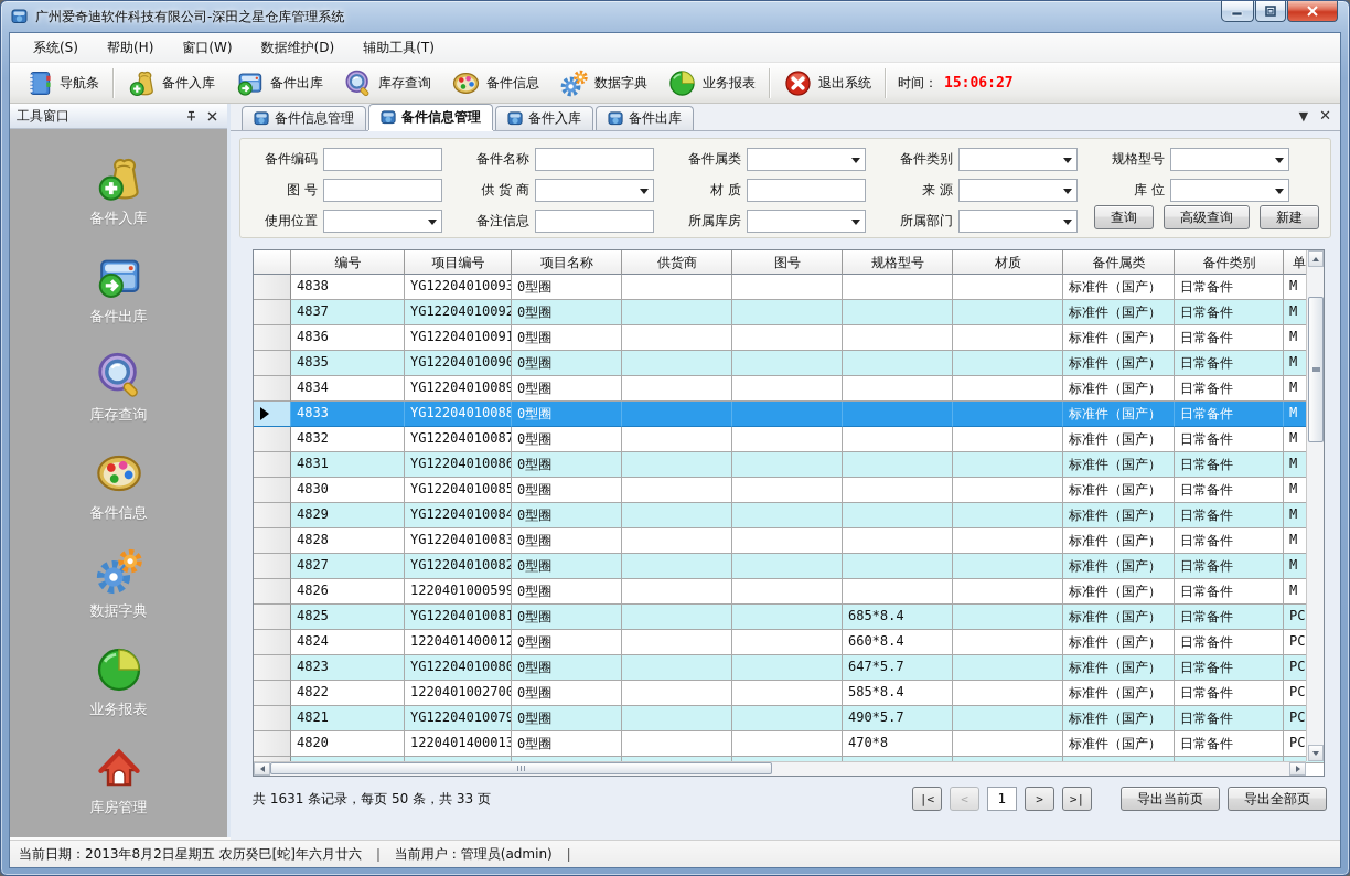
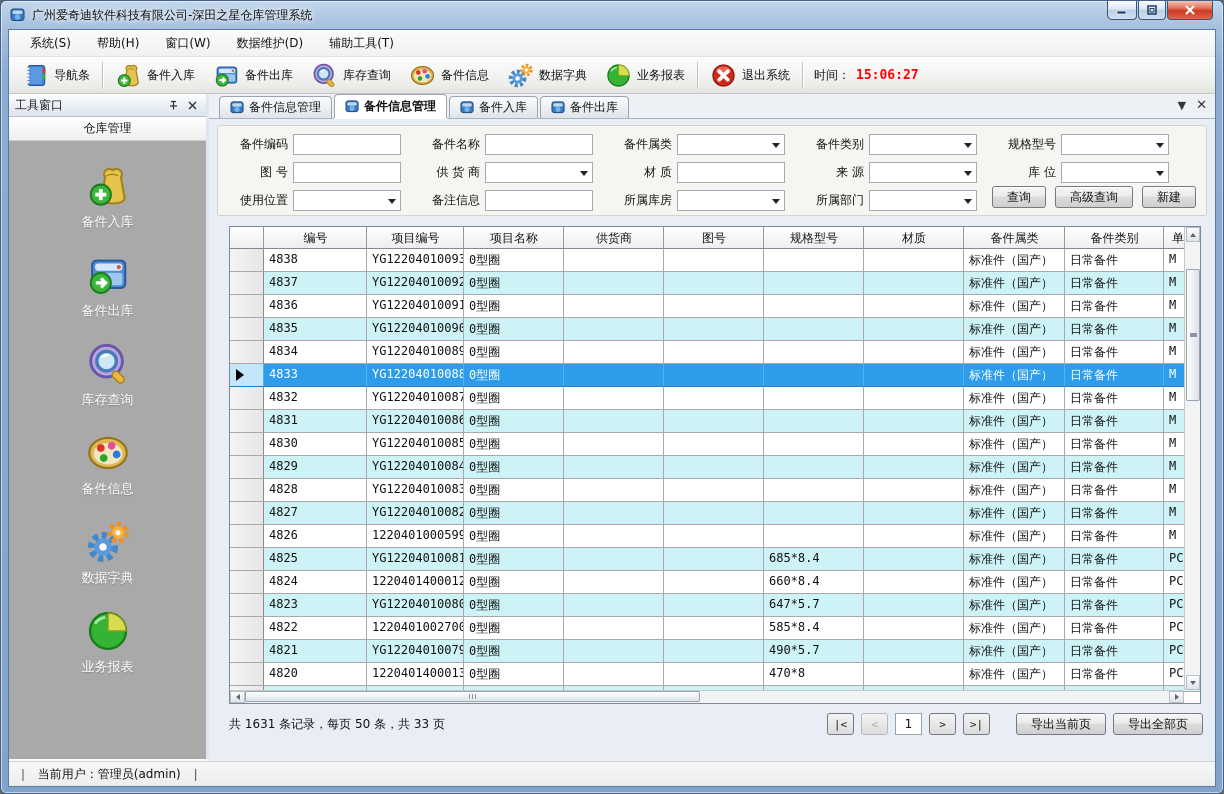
  广州爱奇迪软件科技有限公司-深田之星仓库管理系统
  系统(S)
  帮助(H)
  窗口(W)
  数据维护(D)
  辅助工具(T)
  导航条
  备件入库
  备件出库
  库存查询
  备件信息
  数据字典
  业务报表
  退出系统
  时间：
  15:06:27
  工具窗口
+ 仓库管理
  备件入库
  备件出库
  库存查询
  备件信息
  数据字典
  业务报表
- 库房管理
  备件信息管理
  备件信息管理
  备件入库
  备件出库
  ▼
  ✕
  备件编码
  备件名称
  备件属类
  备件类别
  规格型号
  图 号
  供 货 商
  材 质
  来 源
  库 位
  使用位置
  备注信息
  所属库房
  所属部门
  查询
  高级查询
  新建
  编号
  项目编号
  项目名称
  供货商
  图号
  规格型号
  材质
  备件属类
  备件类别
  4838
  YG12204010093
  0型圈
  标准件（国产）
  日常备件
  M
  4837
  YG12204010092
  0型圈
  标准件（国产）
  日常备件
  M
  4836
  YG12204010091
  0型圈
  标准件（国产）
  日常备件
  M
  4835
  YG12204010090
  0型圈
  标准件（国产）
  日常备件
  M
  4834
  YG12204010089
  0型圈
  标准件（国产）
  日常备件
  M
  4833
  YG12204010088
  0型圈
  标准件（国产）
  日常备件
  M
  4832
  YG12204010087
  0型圈
  标准件（国产）
  日常备件
  M
  4831
  YG12204010086
  0型圈
  标准件（国产）
  日常备件
  M
  4830
  YG12204010085
  0型圈
  标准件（国产）
  日常备件
  M
  4829
  YG12204010084
  0型圈
  标准件（国产）
  日常备件
  M
  4828
  YG12204010083
  0型圈
  标准件（国产）
  日常备件
  M
  4827
  YG12204010082
  0型圈
  标准件（国产）
  日常备件
  M
  4826
  1220401000599
  0型圈
  标准件（国产）
  日常备件
  M
  4825
  YG12204010081
  0型圈
  685*8.4
  标准件（国产）
  日常备件
  PC
  4824
  1220401400012
  0型圈
  660*8.4
  标准件（国产）
  日常备件
  PC
  4823
  YG12204010080
  0型圈
  647*5.7
  标准件（国产）
  日常备件
  PC
  4822
  1220401002700
  0型圈
  585*8.4
  标准件（国产）
  日常备件
  PC
  4821
  YG12204010079
  0型圈
  490*5.7
  标准件（国产）
  日常备件
  PC
  4820
  1220401400013
  0型圈
  470*8
  标准件（国产）
  日常备件
  PC
  共 1631 条记录，每页 50 条，共 33 页
  |<
  <
  1
  >
  >|
  导出当前页
  导出全部页
- 当前日期：2013年8月2日星期五 农历癸巳[蛇]年六月廿六
  ｜
  当前用户：管理员(admin)
  ｜
